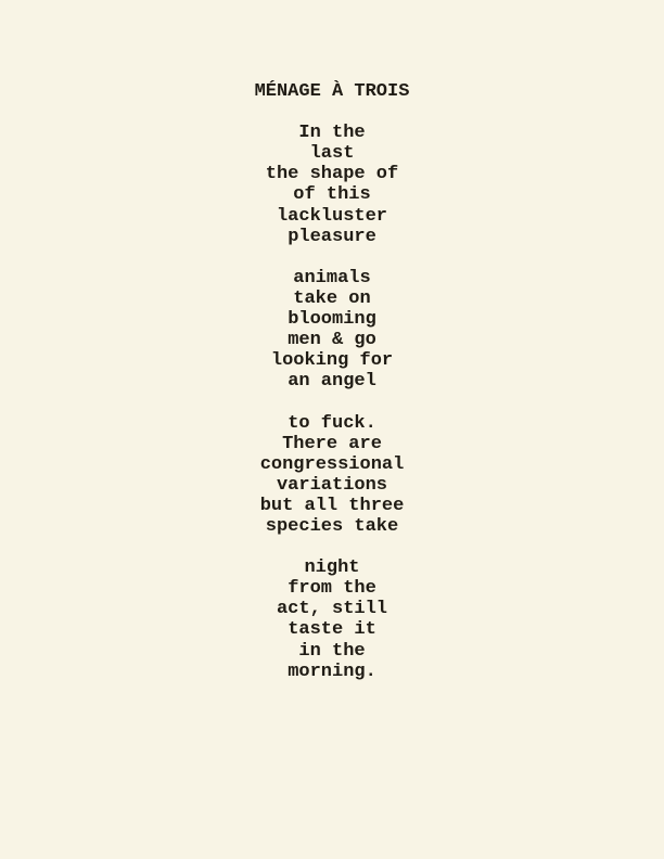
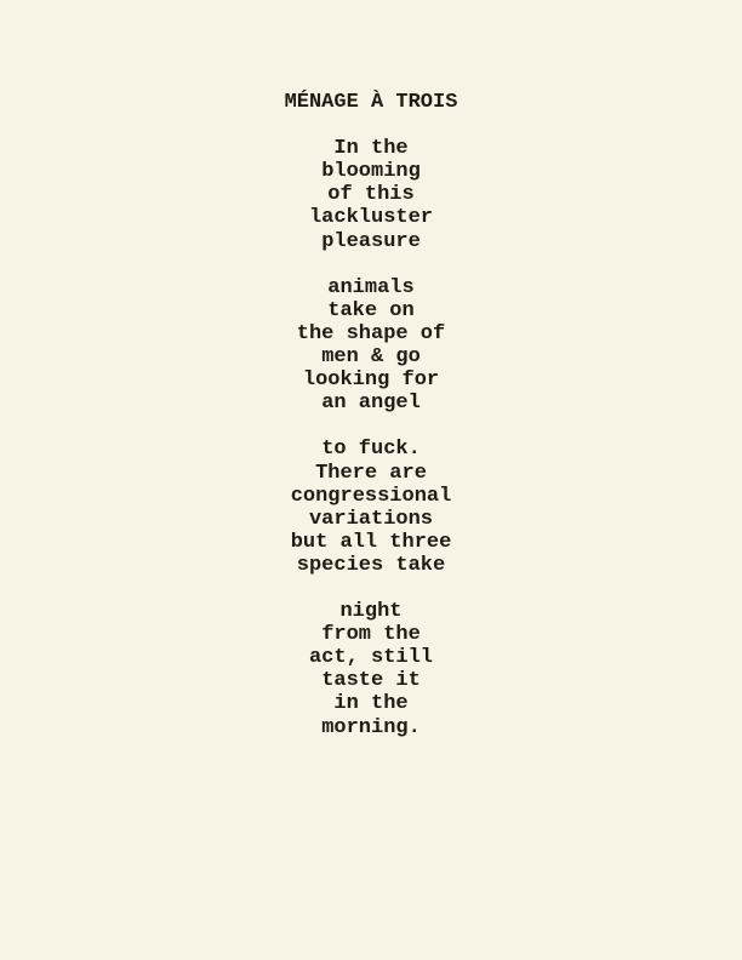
  MÉNAGE À TROIS
  In the
- last
- the shape of
+ blooming
  of this
  lackluster
  pleasure
  animals
  take on
- blooming
+ the shape of
  men & go
  looking for
  an angel
  to fuck.
  There are
  congressional
  variations
  but all three
  species take
  night
  from the
  act, still
  taste it
  in the
  morning.
